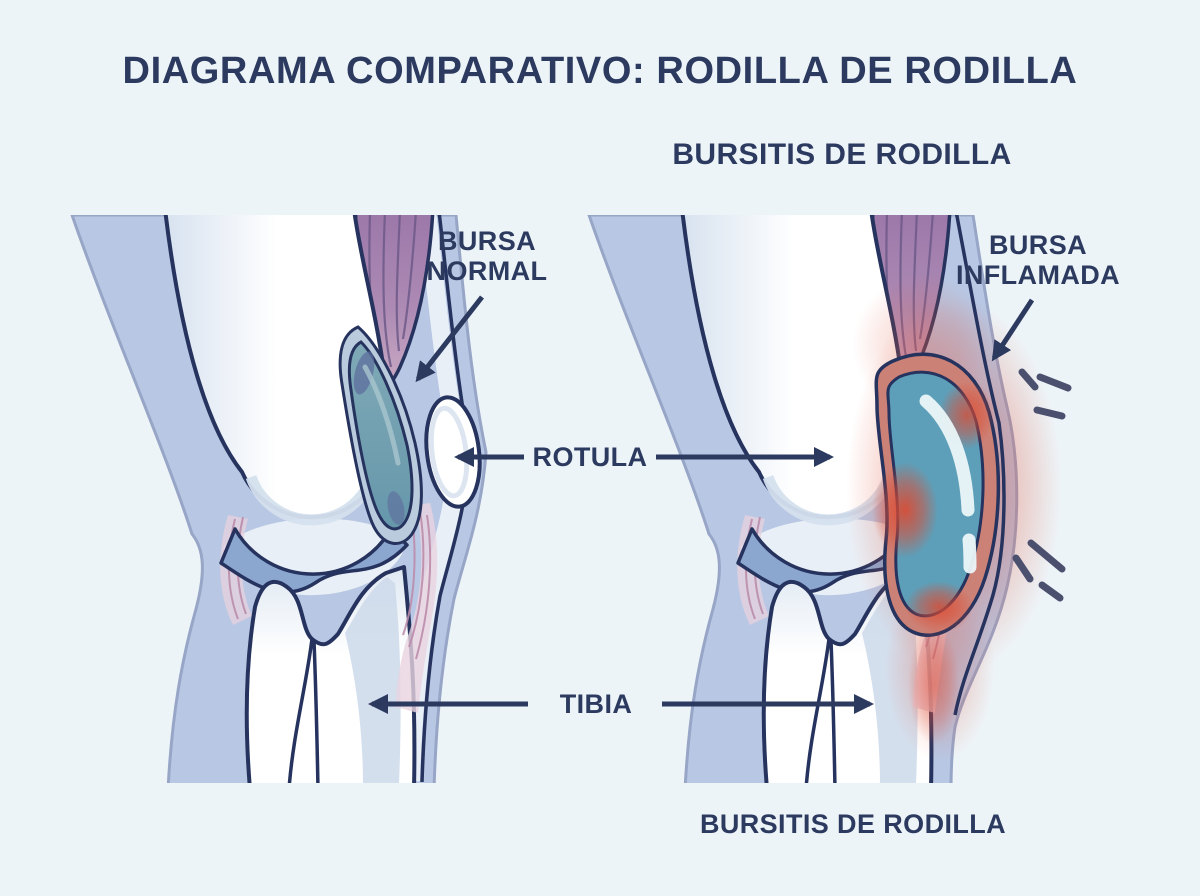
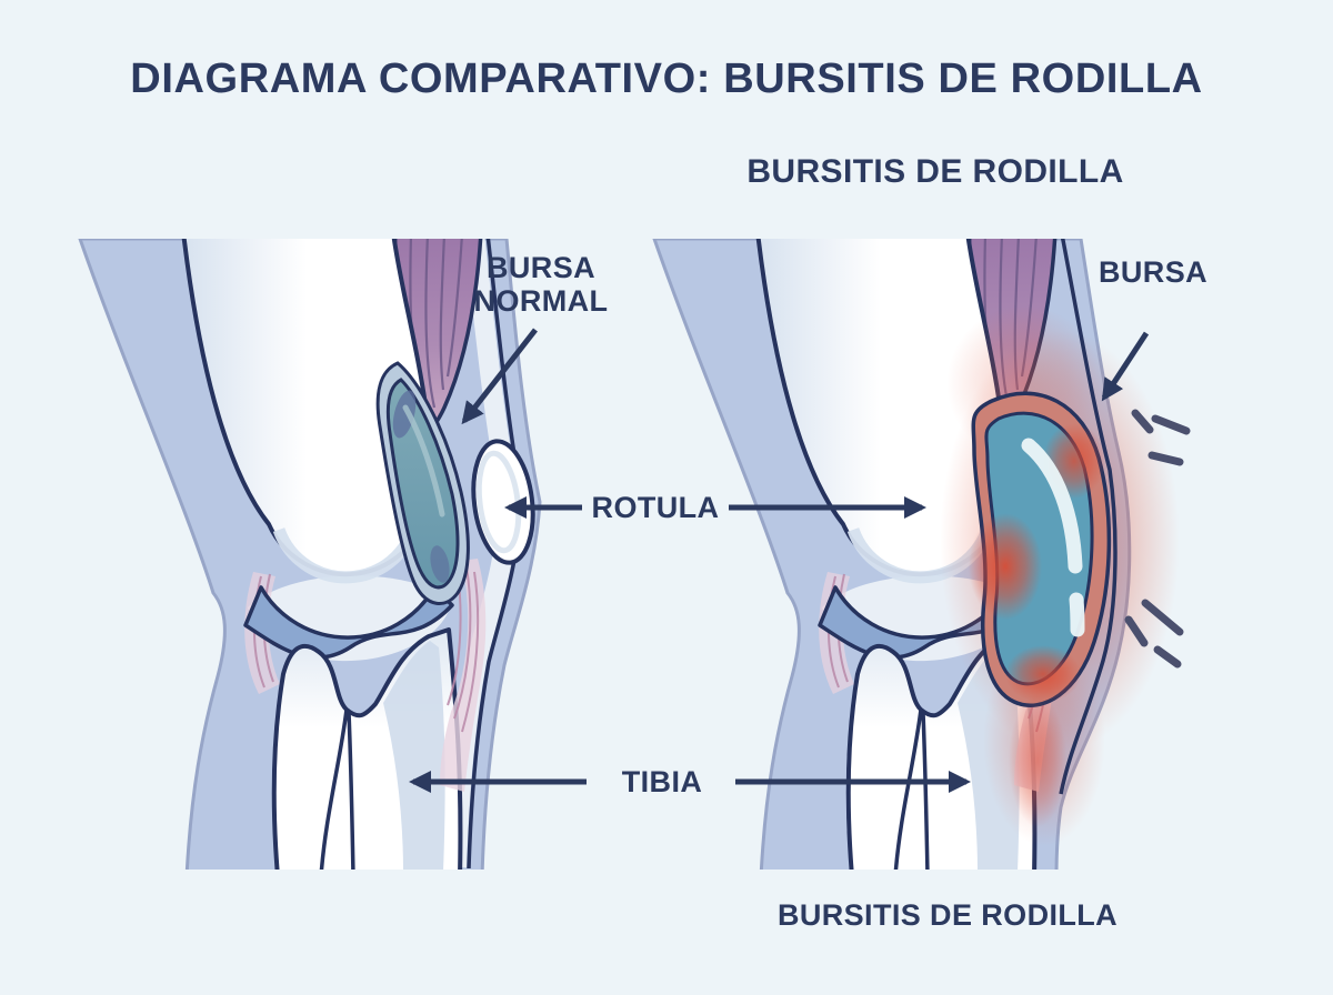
- DIAGRAMA COMPARATIVO: RODILLA DE RODILLA
+ DIAGRAMA COMPARATIVO: BURSITIS DE RODILLA
  BURSITIS DE RODILLA
  BURSA
  NORMAL
  BURSA
- INFLAMADA
  ROTULA
  TIBIA
  BURSITIS DE RODILLA
